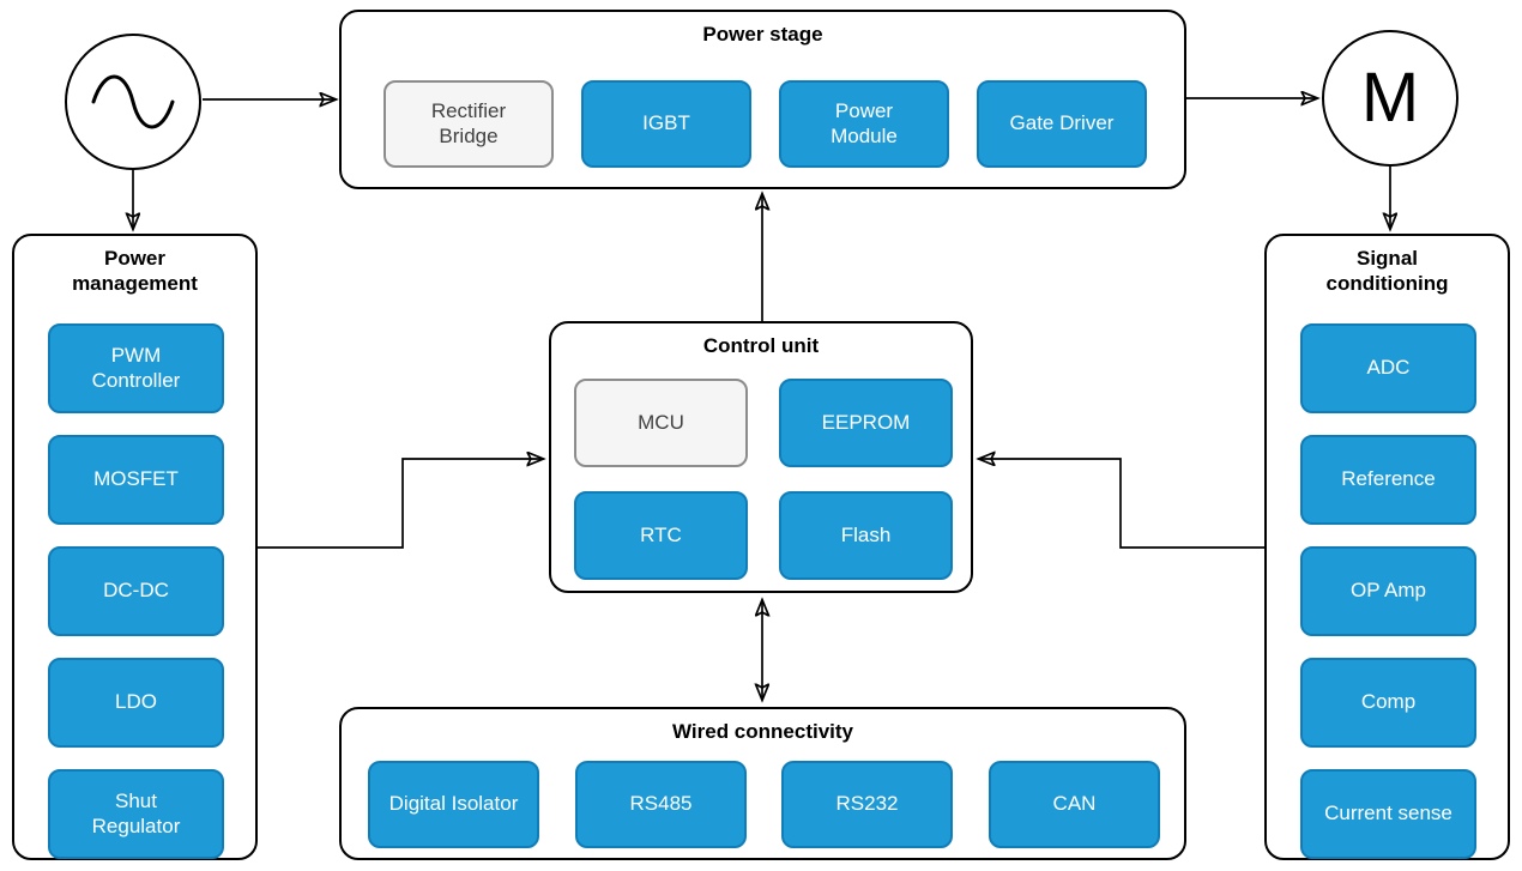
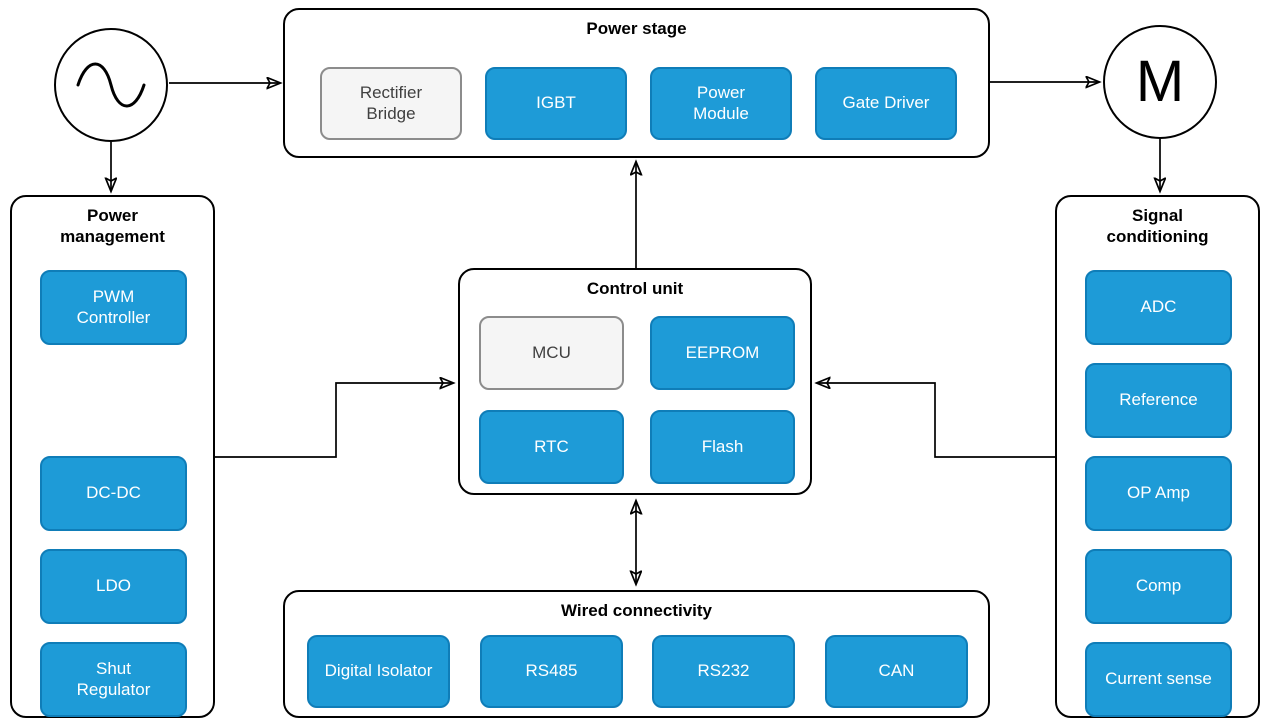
  M
  Power stage
  Rectifier Bridge
  IGBT
  Power Module
  Gate Driver
  Power management
  PWM Controller
- MOSFET
  DC-DC
  LDO
  Shut Regulator
  Control unit
  MCU
  EEPROM
  RTC
  Flash
  Signal conditioning
  ADC
  Reference
  OP Amp
  Comp
  Current sense
  Wired connectivity
  Digital Isolator
  RS485
  RS232
  CAN
